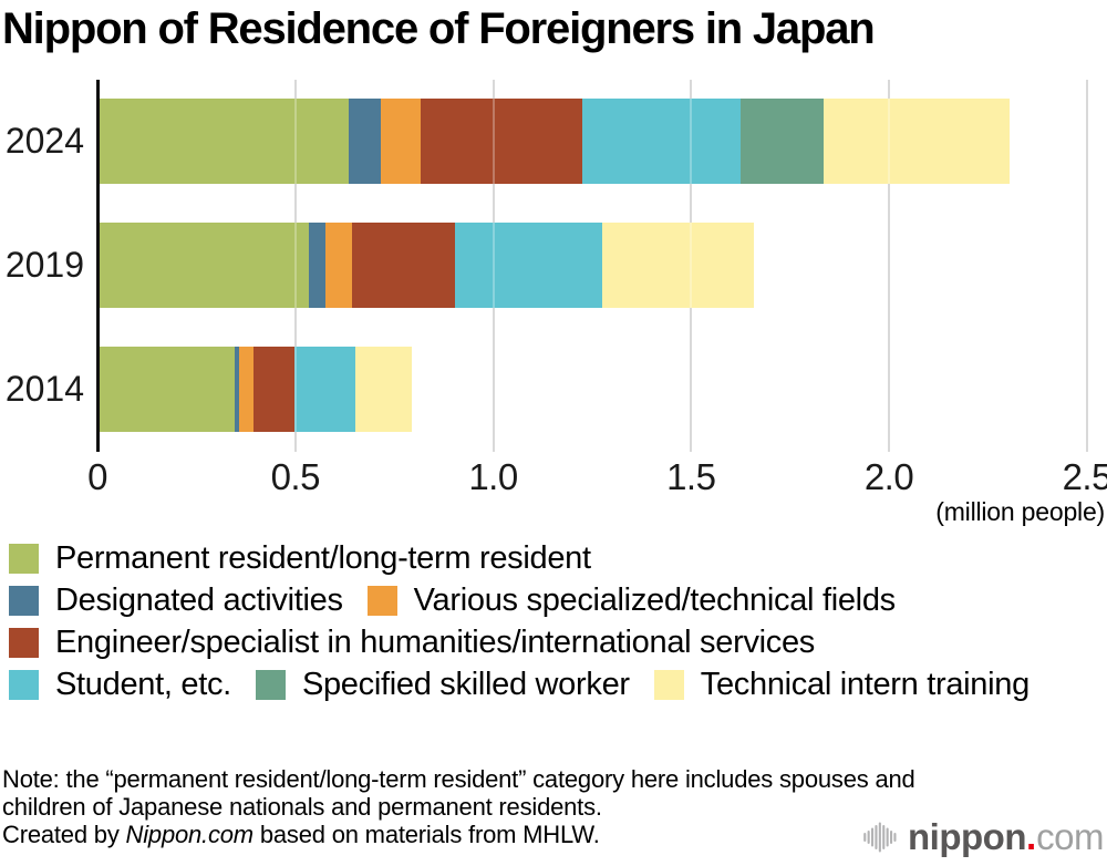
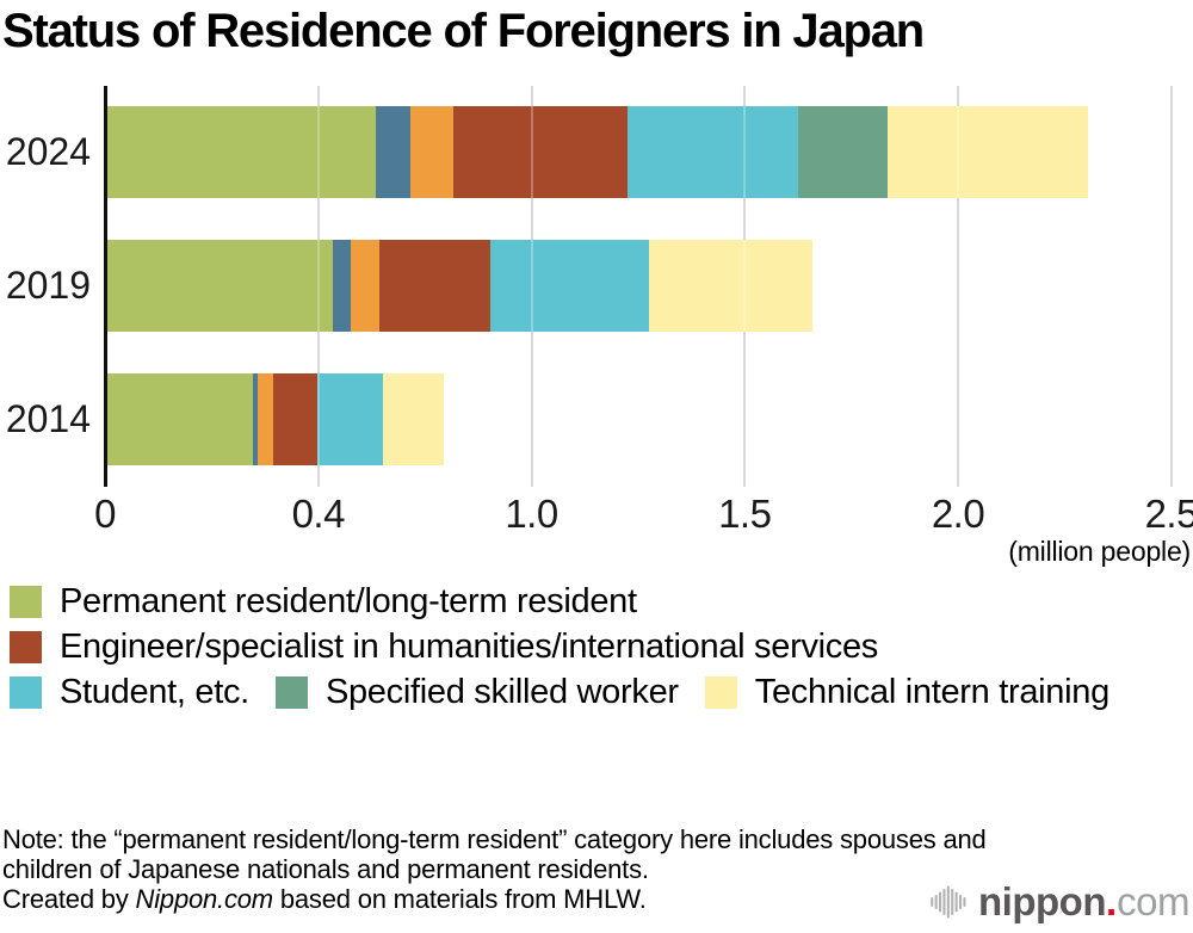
- Nippon of Residence of Foreigners in Japan
+ Status of Residence of Foreigners in Japan
  2024
  2019
  2014
  0
- 0.5
+ 0.4
  1.0
  1.5
  2.0
  2.5
  (million people)
  Permanent resident/long-term resident
- Designated activities
- Various specialized/technical fields
  Engineer/specialist in humanities/international services
  Student, etc.
  Specified skilled worker
  Technical intern training
  Note: the “permanent resident/long-term resident” category here includes spouses and
  children of Japanese nationals and permanent residents.
  Created by Nippon.com based on materials from MHLW.
  nippon
  .
  com
